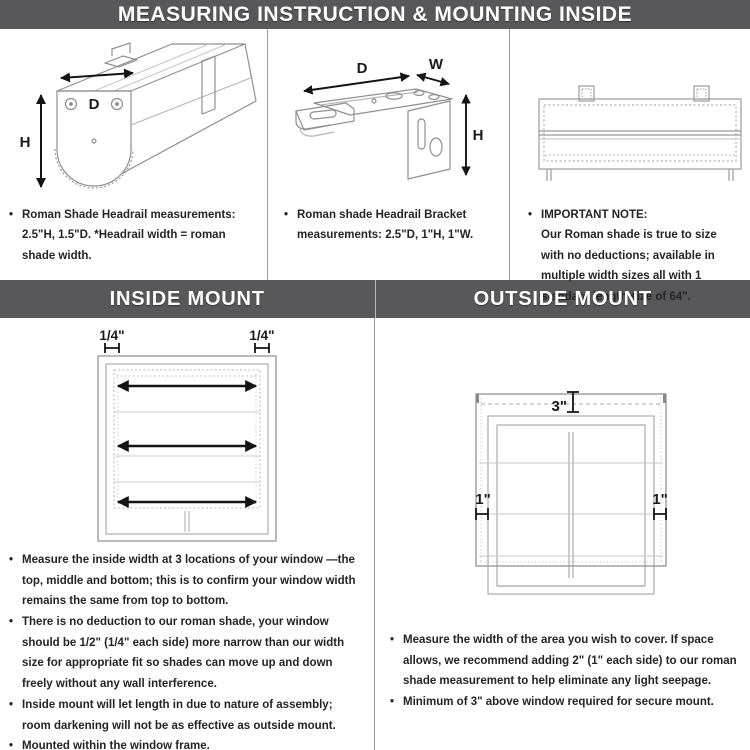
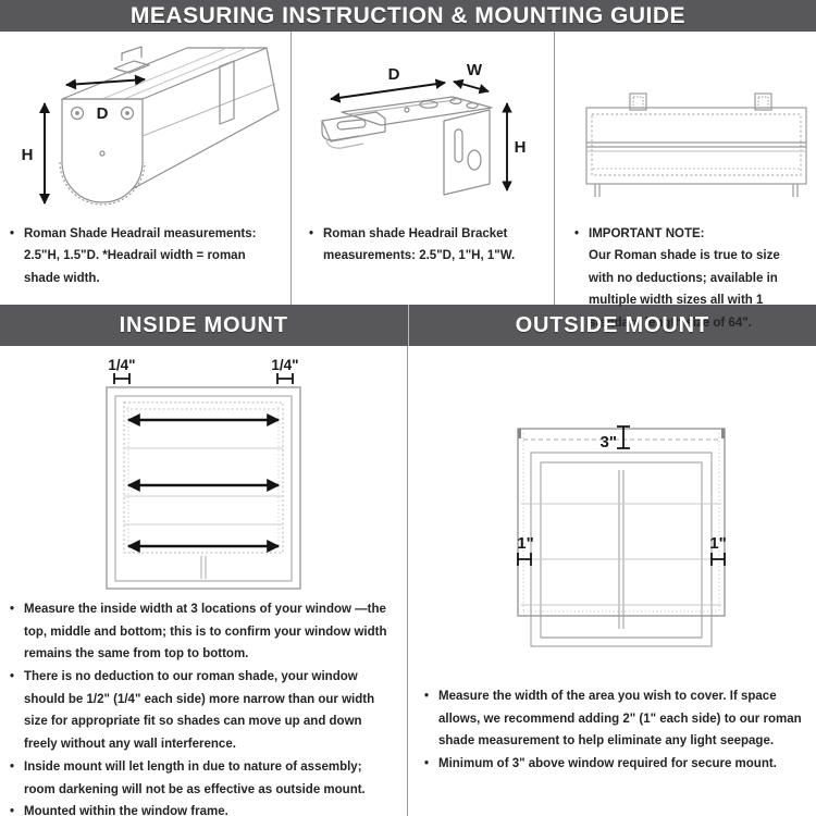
- MEASURING INSTRUCTION & MOUNTING INSIDE
+ MEASURING INSTRUCTION & MOUNTING GUIDE
  D
  H
  Roman Shade Headrail measurements: 2.5"H, 1.5"D. *Headrail width = roman shade width.
  D
  W
  H
  Roman shade Headrail Bracket measurements: 2.5"D, 1"H, 1"W.
  IMPORTANT NOTE:
  Our Roman shade is true to size with no deductions; available in multiple width sizes all with 1 standard length size of 64".
  INSIDE MOUNT
  OUTSIDE MOUNT
  1/4"
  1/4"
  Measure the inside width at 3 locations of your window —the top, middle and bottom; this is to confirm your window width remains the same from top to bottom.
  There is no deduction to our roman shade, your window should be 1/2" (1/4" each side) more narrow than our width size for appropriate fit so shades can move up and down freely without any wall interference.
  Inside mount will let length in due to nature of assembly; room darkening will not be as effective as outside mount.
  Mounted within the window frame.
  3"
  1"
  1"
  Measure the width of the area you wish to cover. If space allows, we recommend adding 2" (1" each side) to our roman shade measurement to help eliminate any light seepage.
  Minimum of 3" above window required for secure mount.
